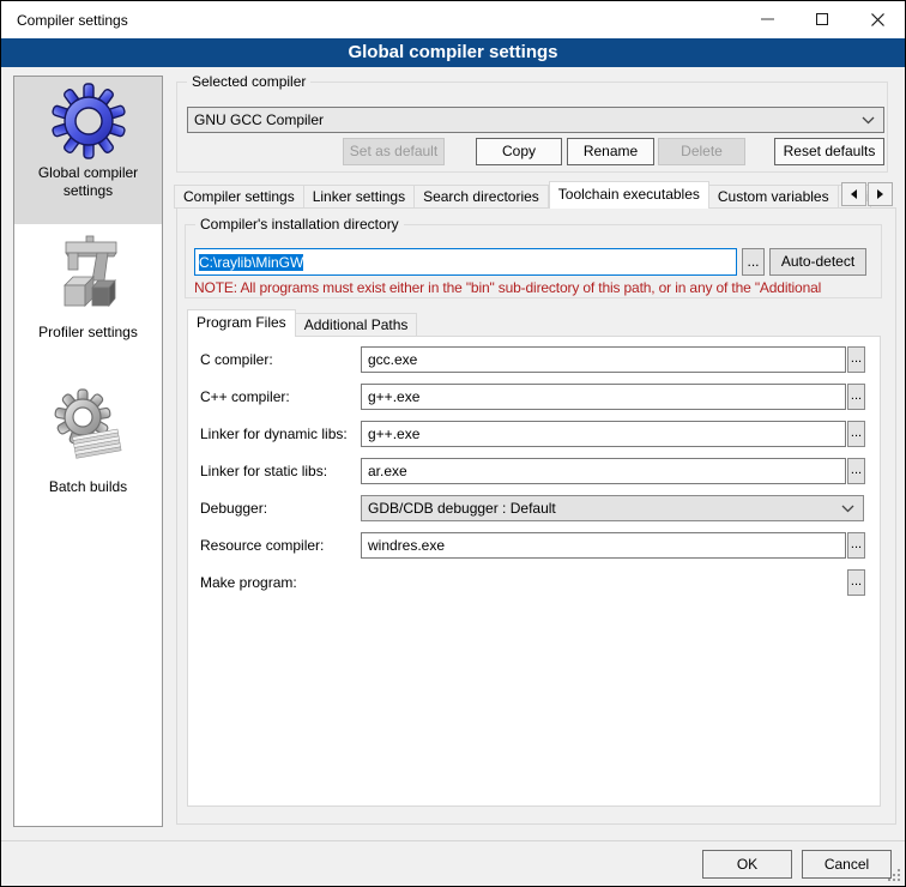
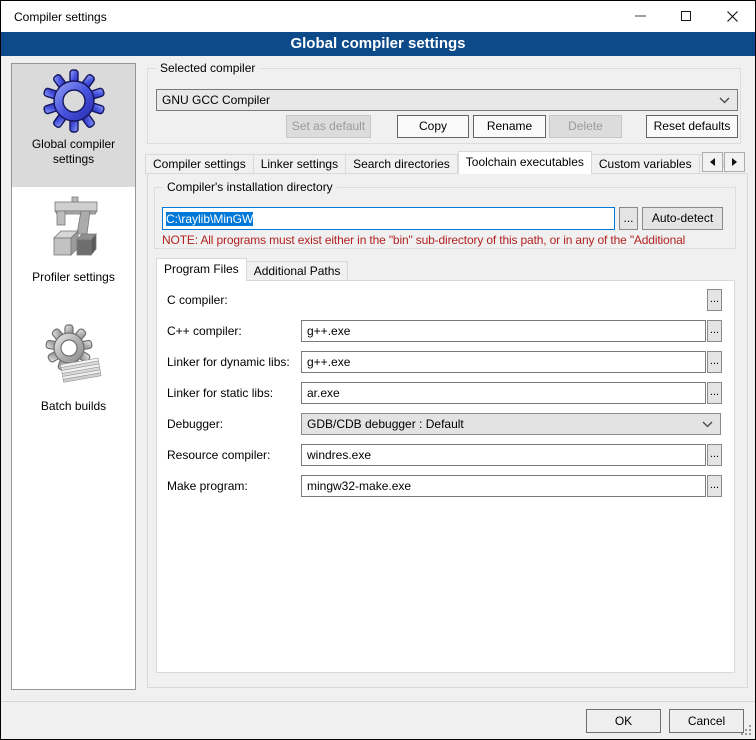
  Compiler settings
  Global compiler settings
  Global compiler settings
  Profiler settings
  Batch builds
  Selected compiler
  GNU GCC Compiler
  Set as default
  Copy
  Rename
  Delete
  Reset defaults
  Compiler settings
  Linker settings
  Search directories
  Toolchain executables
  Custom variables
  Compiler's installation directory
  C:\raylib\MinGW
  ...
  Auto-detect
  NOTE: All programs must exist either in the "bin" sub-directory of this path, or in any of the "Additional
  Program Files
  Additional Paths
  C compiler:
- gcc.exe
  ...
  C++ compiler:
  g++.exe
  ...
  Linker for dynamic libs:
  g++.exe
  ...
  Linker for static libs:
  ar.exe
  ...
  Debugger:
  GDB/CDB debugger : Default
  Resource compiler:
  windres.exe
  ...
  Make program:
+ mingw32-make.exe
  ...
  OK
  Cancel
